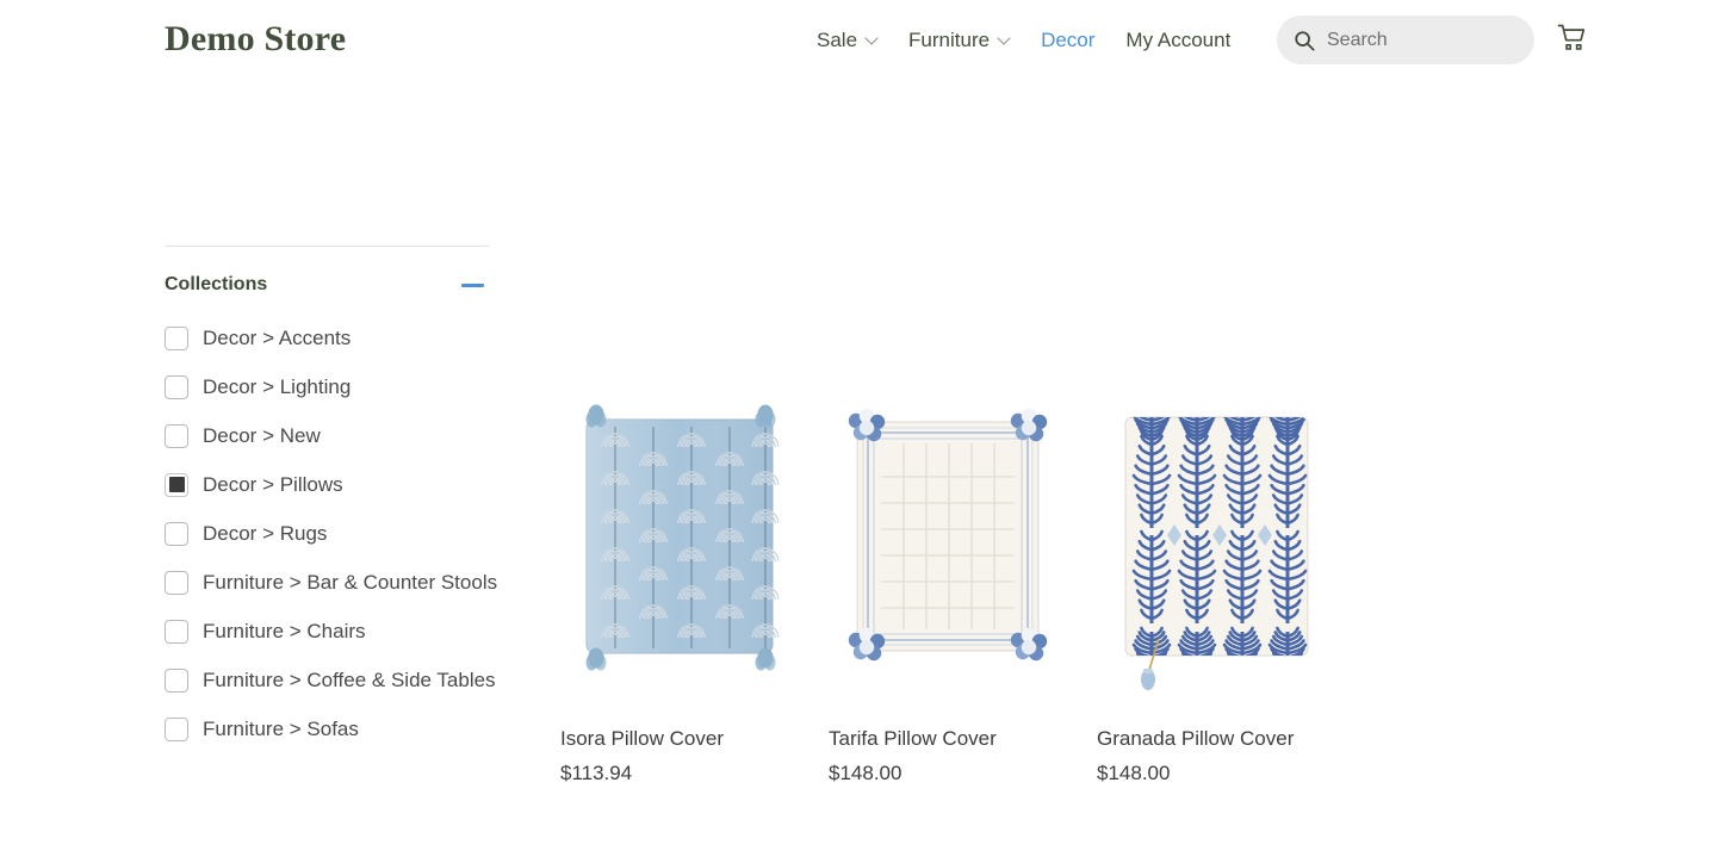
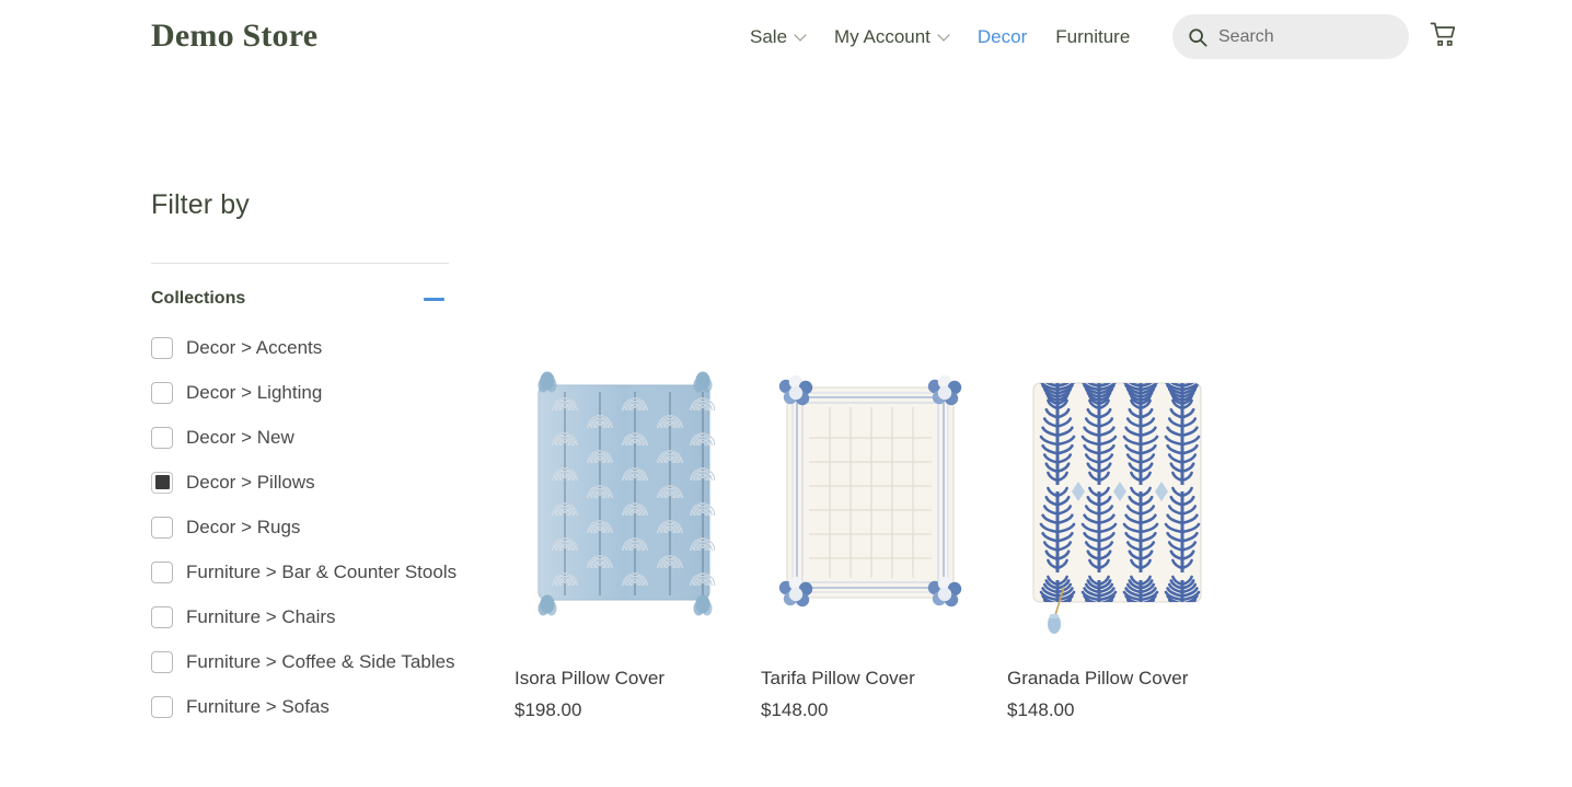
  Demo Store
  Sale
- Furniture
+ My Account
  Decor
- My Account
+ Furniture
  Search
+ Filter by
  Collections
  Decor > Accents
  Decor > Lighting
  Decor > New
  Decor > Pillows
  Decor > Rugs
  Furniture > Bar & Counter Stools
  Furniture > Chairs
  Furniture > Coffee & Side Tables
  Furniture > Sofas
  Isora Pillow Cover
- $113.94
+ $198.00
  Tarifa Pillow Cover
  $148.00
  Granada Pillow Cover
  $148.00
